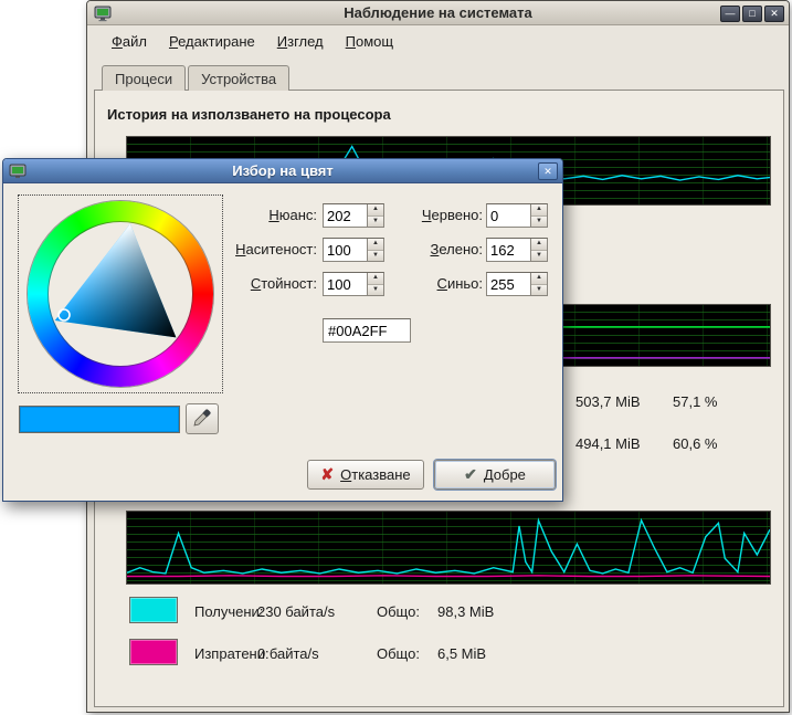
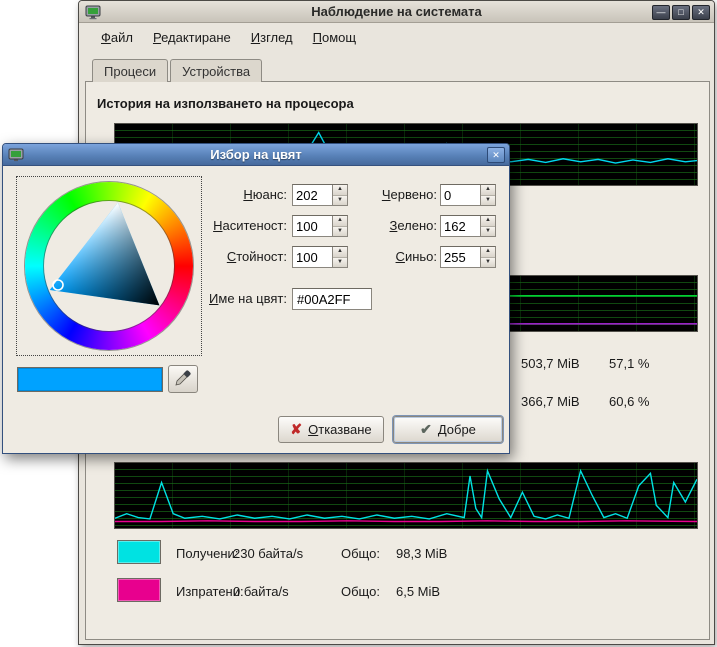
  Наблюдение на системата
  —
  □
  ✕
  Файл
  Редактиране
  Изглед
  Помощ
  Процеси
  Устройства
  История на използването на процесора
  503,7 MiB
  57,1 %
- 494,1 MiB
+ 366,7 MiB
  60,6 %
  Получени:
  230 байта/s
  Общо:
  98,3 MiB
  Изпратени:
  0 байта/s
  Общо:
  6,5 MiB
  Избор на цвят
  ✕
  Нюанс:
  202
  Наситеност:
  100
  Стойност:
  100
  Червено:
  0
  Зелено:
  162
  Синьо:
  255
+ Име на цвят:
  #00A2FF
  ✘
  Отказване
  ✔
  Добре
